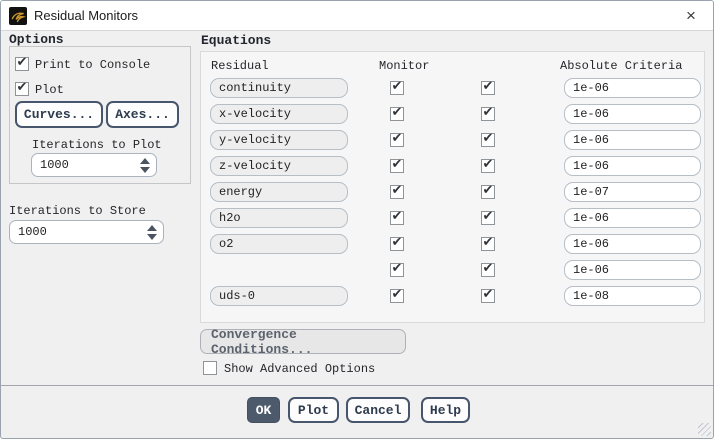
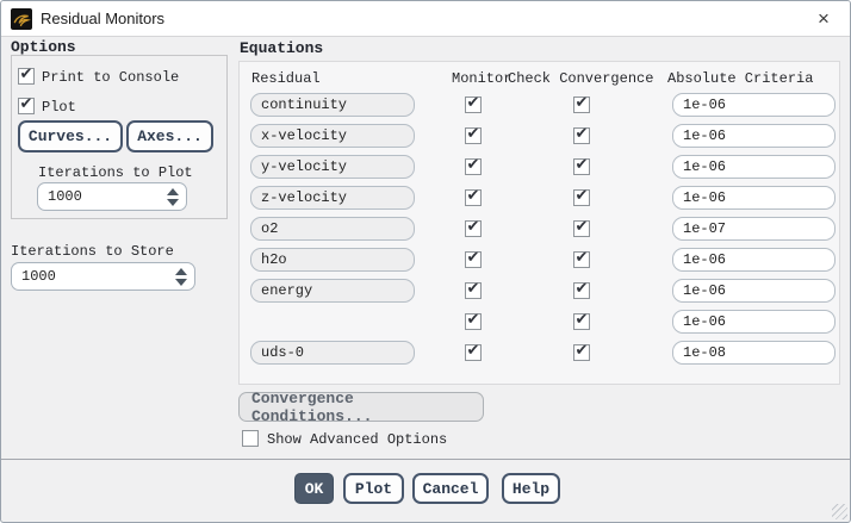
  Residual Monitors
  ×
  Options
  ✔
  Print to Console
  ✔
  Plot
  Curves...
  Axes...
  Iterations to Plot
  1000
  Iterations to Store
  1000
  Equations
  Residual
  Monitor
+ Check Convergence
  Absolute Criteria
  continuity
  ✔
  ✔
  1e-06
  x-velocity
  ✔
  ✔
  1e-06
  y-velocity
  ✔
  ✔
  1e-06
  z-velocity
  ✔
  ✔
  1e-06
- energy
+ o2
  ✔
  ✔
  1e-07
  h2o
  ✔
  ✔
  1e-06
- o2
+ energy
  ✔
  ✔
  1e-06
  ✔
  ✔
  1e-06
  uds-0
  ✔
  ✔
  1e-08
  Convergence Conditions...
  Show Advanced Options
  OK
  Plot
  Cancel
  Help
